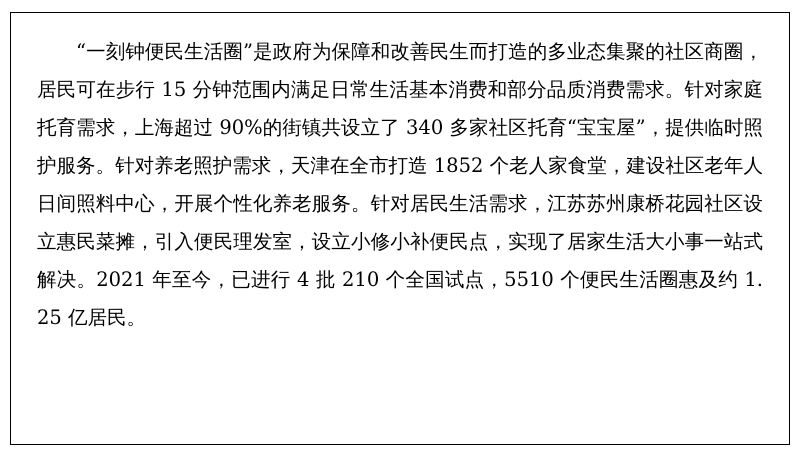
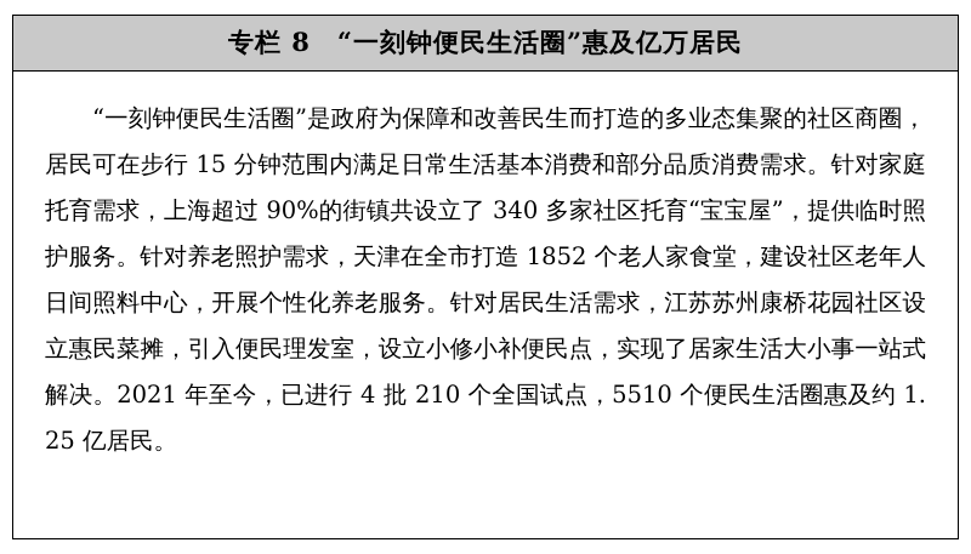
+ 专栏 8 “一刻钟便民生活圈”惠及亿万居民
  “一刻钟便民生活圈”是政府为保障和改善民生而打造的多业态集聚的社区商圈，居民可在步行 15 分钟范围内满足日常生活基本消费和部分品质消费需求。针对家庭托育需求，上海超过 90%的街镇共设立了 340 多家社区托育“宝宝屋”，提供临时照护服务。针对养老照护需求，天津在全市打造 1852 个老人家食堂，建设社区老年人日间照料中心，开展个性化养老服务。针对居民生活需求，江苏苏州康桥花园社区设立惠民菜摊，引入便民理发室，设立小修小补便民点，实现了居家生活大小事一站式解决。2021 年至今，已进行 4 批 210 个全国试点，5510 个便民生活圈惠及约 1. 25 亿居民。
